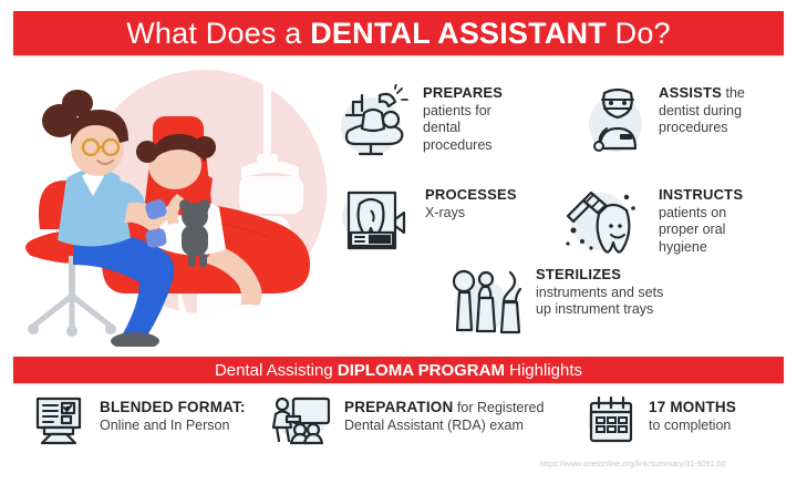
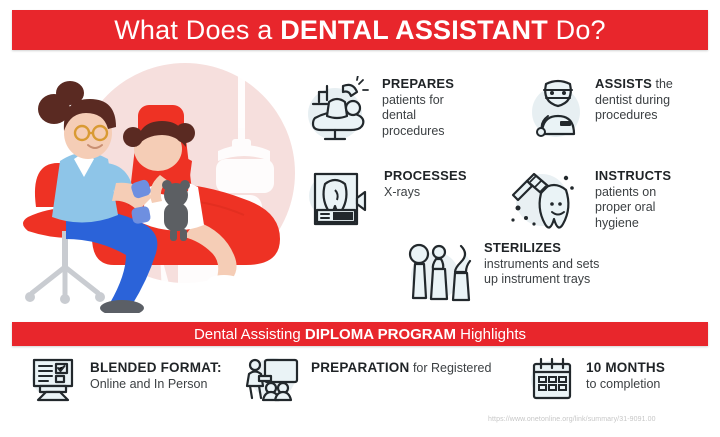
  What Does a DENTAL ASSISTANT Do?
  PREPARES
  patients for
  dental
  procedures
  ASSISTS the
  dentist during
  procedures
  PROCESSES
  X-rays
  INSTRUCTS
  patients on
  proper oral
  hygiene
  STERILIZES
  instruments and sets
  up instrument trays
  Dental Assisting DIPLOMA PROGRAM Highlights
  BLENDED FORMAT:
  Online and In Person
  PREPARATION for Registered
- Dental Assistant (RDA) exam
- 17 MONTHS
+ 10 MONTHS
  to completion
